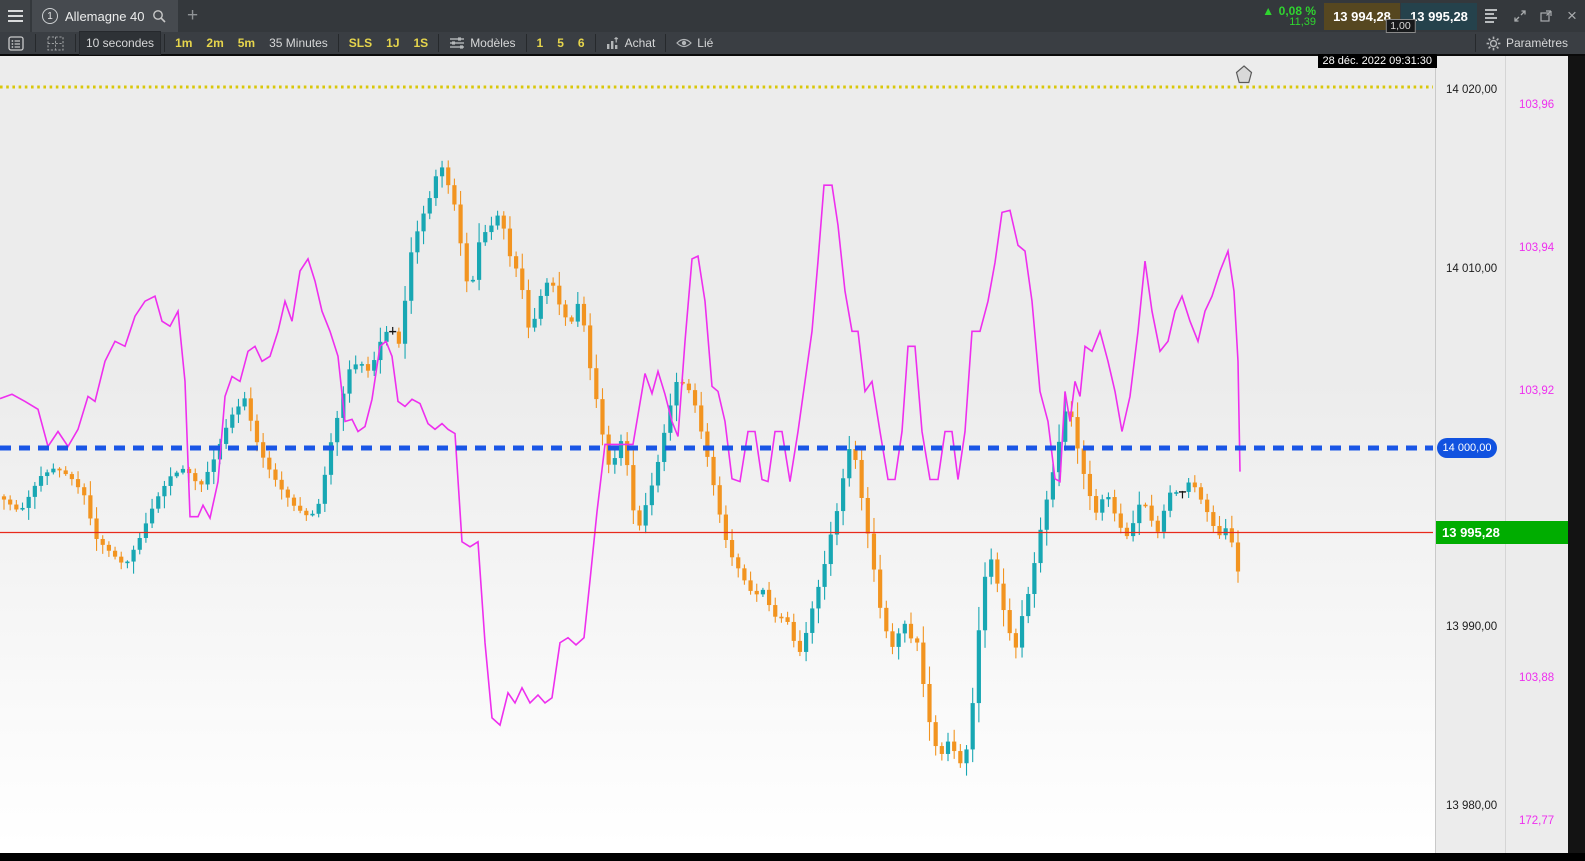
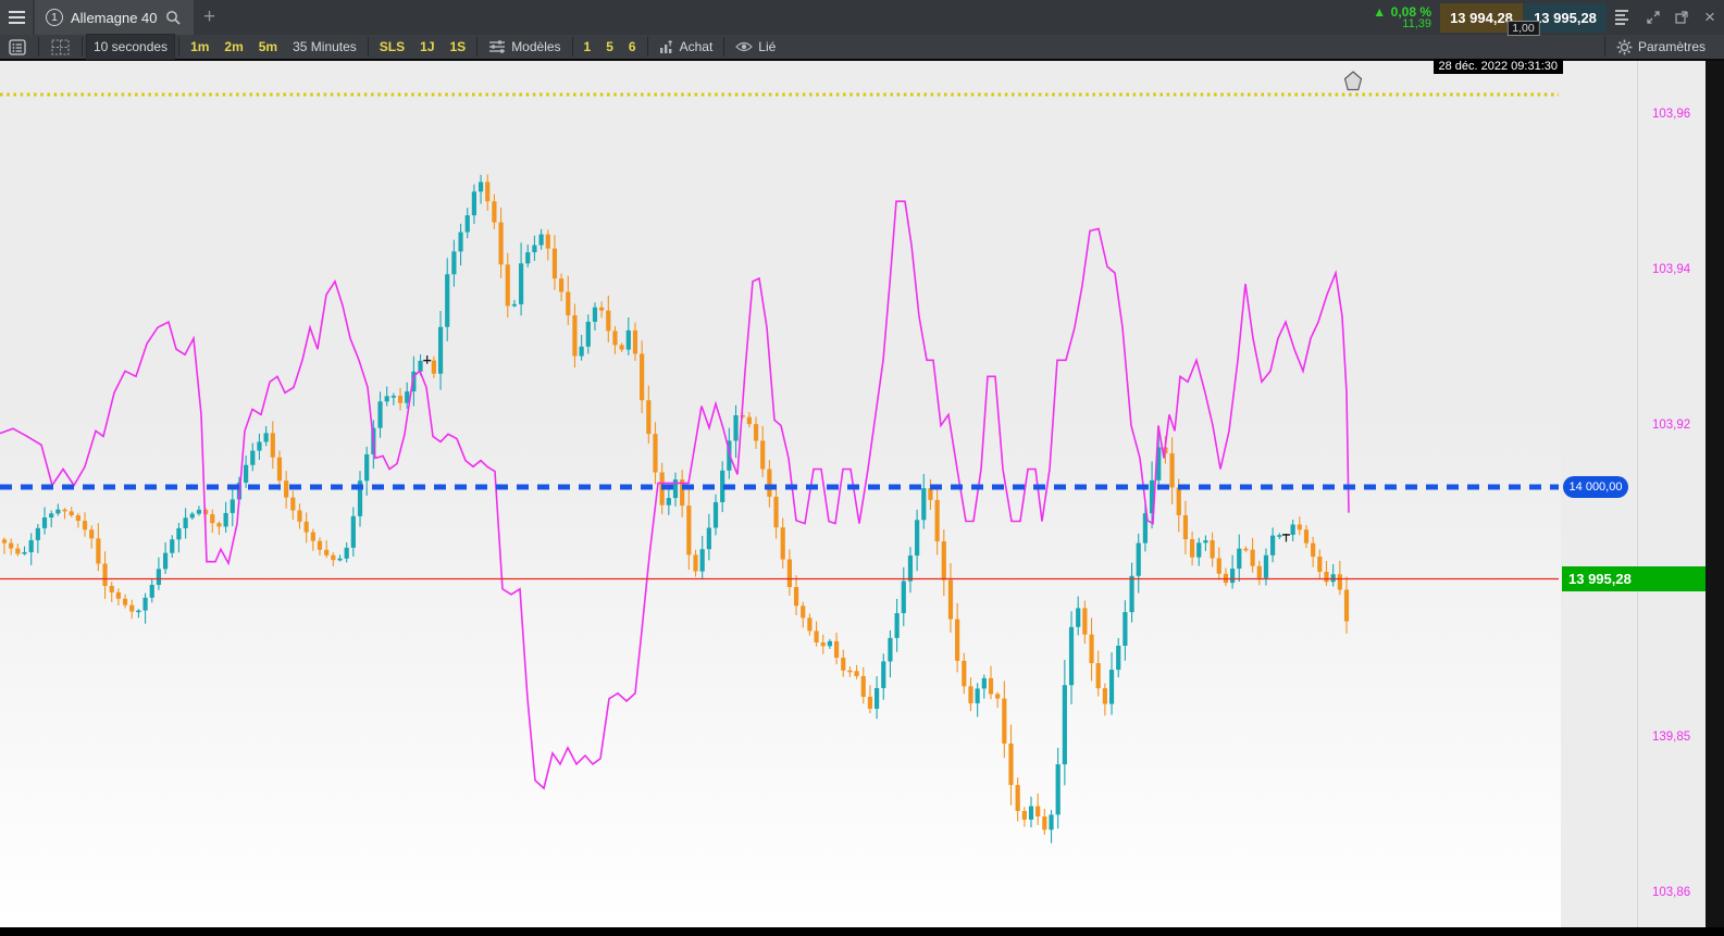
  1
  Allemagne 40
  +
  ▲ 0,08 %
  11,39
  13 994,28
  13 995,28
  1,00
  ×
  10 secondes
  1m
  2m
  5m
  35 Minutes
  SLS
  1J
  1S
  Modèles
  1
  5
  6
  Achat
  Lié
  Paramètres
  28 déc. 2022 09:31:30
- 14 020,00
- 14 010,00
- 13 990,00
- 13 980,00
  103,96
  103,94
  103,92
- 103,88
+ 139,85
- 172,77
+ 103,86
  14 000,00
  13 995,28
